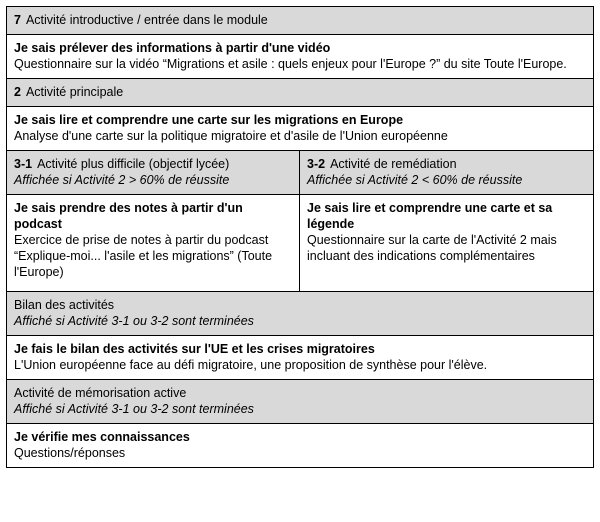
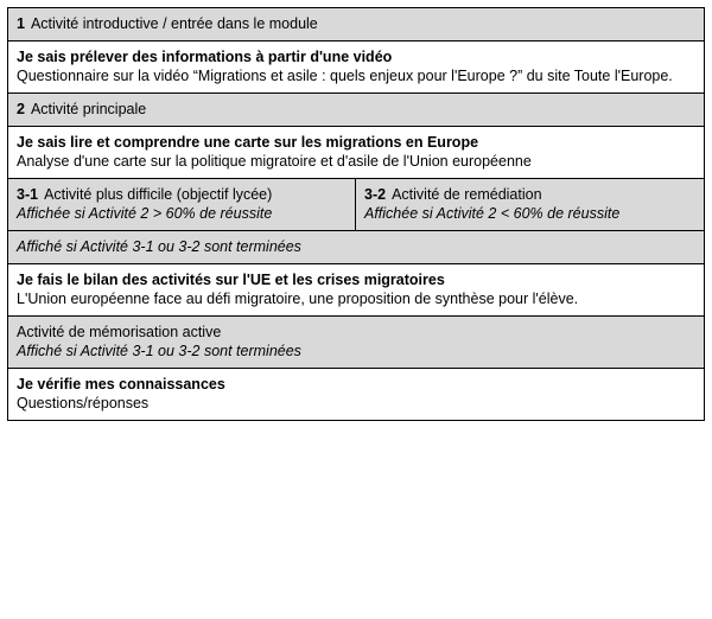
- 7 Activité introductive / entrée dans le module
+ 1 Activité introductive / entrée dans le module
  Je sais prélever des informations à partir d'une vidéo
  Questionnaire sur la vidéo “Migrations et asile : quels enjeux pour l'Europe ?” du site Toute l'Europe.
  2 Activité principale
  Je sais lire et comprendre une carte sur les migrations en Europe
  Analyse d'une carte sur la politique migratoire et d'asile de l'Union européenne
  3-1 Activité plus difficile (objectif lycée)
  Affichée si Activité 2 > 60% de réussite
  3-2 Activité de remédiation
  Affichée si Activité 2 < 60% de réussite
- Je sais prendre des notes à partir d'un podcast
- Exercice de prise de notes à partir du podcast “Explique-moi... l'asile et les migrations” (Toute l'Europe)
- Je sais lire et comprendre une carte et sa légende
- Questionnaire sur la carte de l'Activité 2 mais incluant des indications complémentaires
- Bilan des activités
  Affiché si Activité 3-1 ou 3-2 sont terminées
  Je fais le bilan des activités sur l'UE et les crises migratoires
  L'Union européenne face au défi migratoire, une proposition de synthèse pour l'élève.
  Activité de mémorisation active
  Affiché si Activité 3-1 ou 3-2 sont terminées
  Je vérifie mes connaissances
  Questions/réponses
